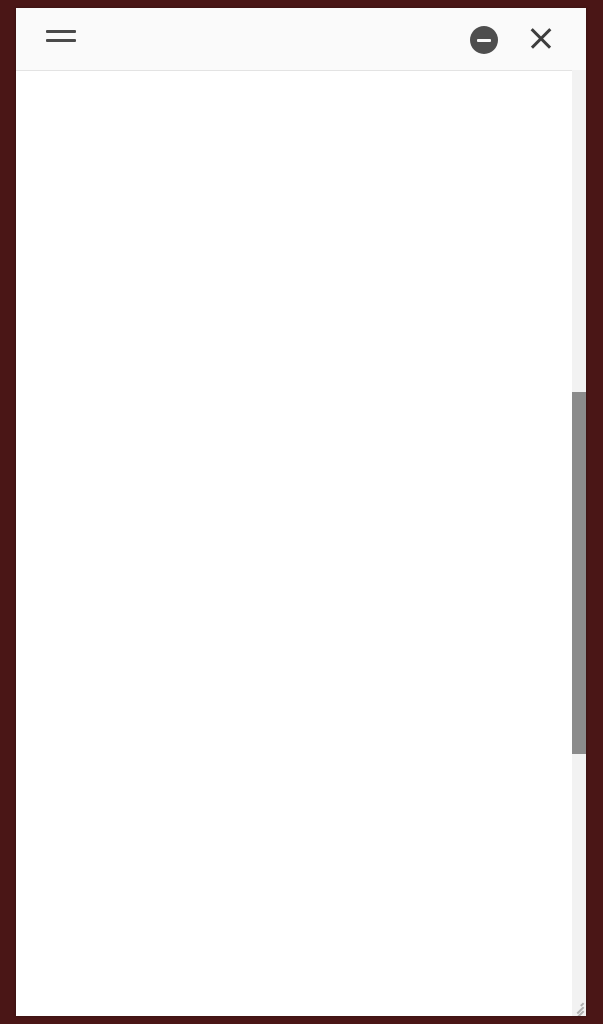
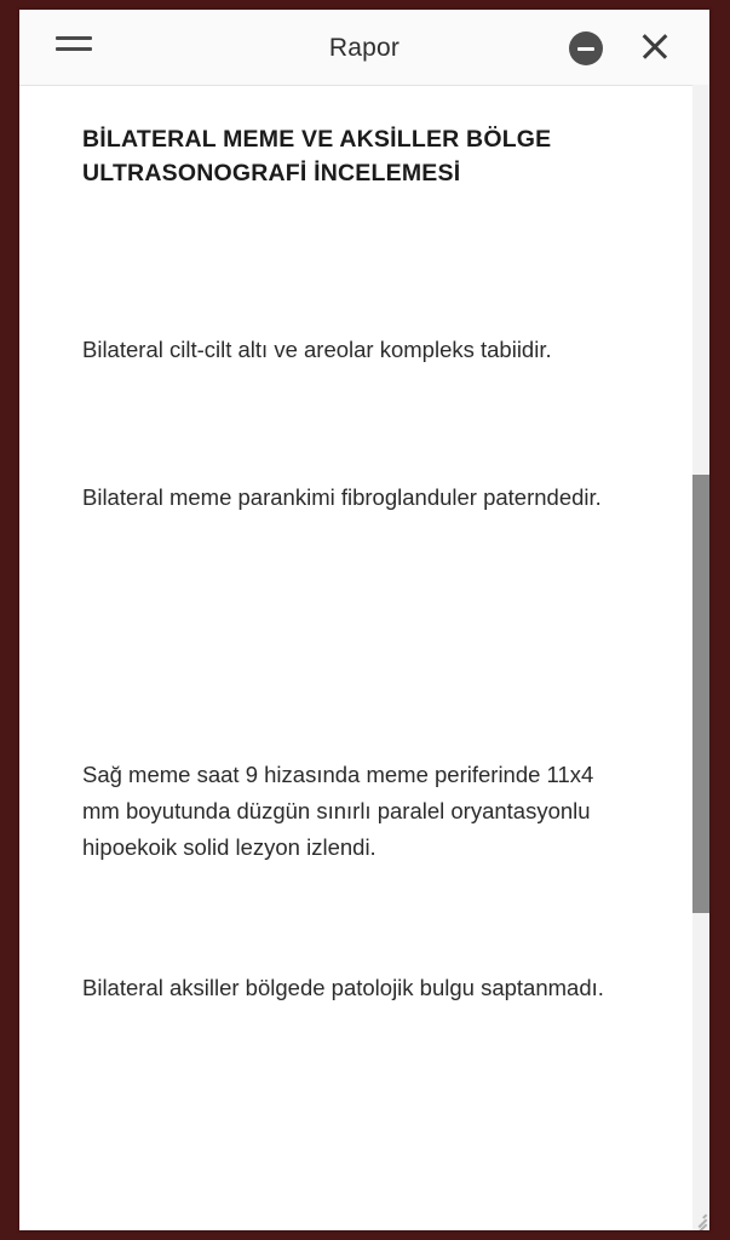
+ Rapor
+ BİLATERAL MEME VE AKSİLLER BÖLGE ULTRASONOGRAFİ İNCELEMESİ
+ Bilateral cilt-cilt altı ve areolar kompleks tabiidir.
+ Bilateral meme parankimi fibroglanduler paterndedir.
+ Sağ meme saat 9 hizasında meme periferinde 11x4 mm boyutunda düzgün sınırlı paralel oryantasyonlu hipoekoik solid lezyon izlendi.
+ Bilateral aksiller bölgede patolojik bulgu saptanmadı.
